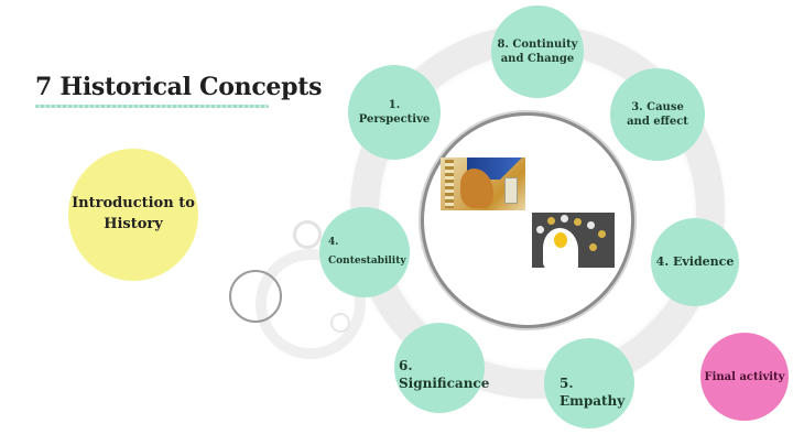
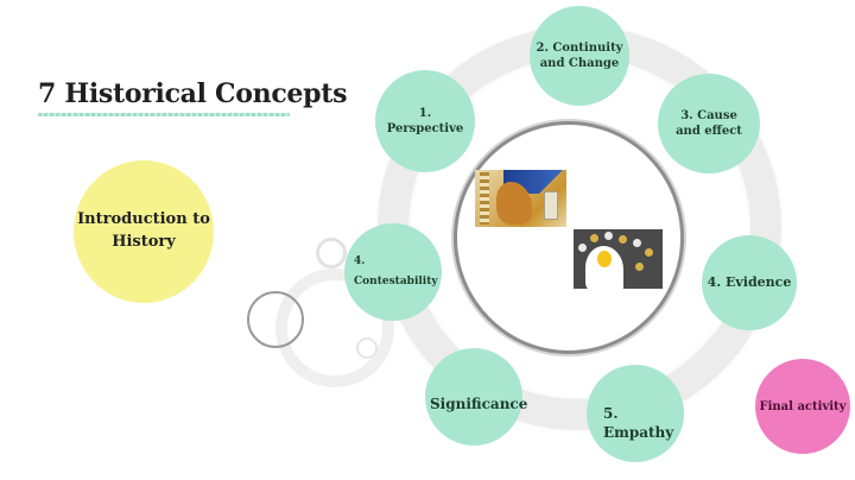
  7 Historical Concepts
  Introduction to History
  1.
  Perspective
- 8. Continuity
+ 2. Continuity
  and Change
  3. Cause
  and effect
  4. Evidence
  5.
  Empathy
- 6.
  Significance
  4.
  Contestability
  Final activity
